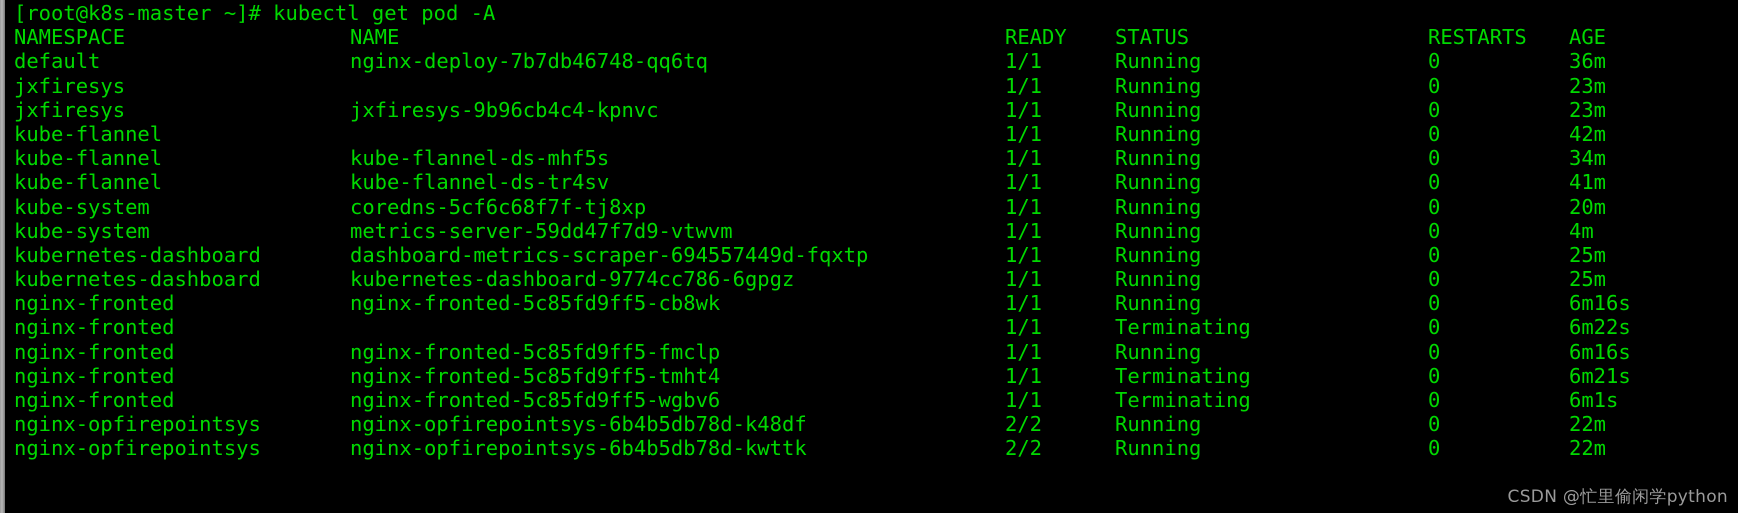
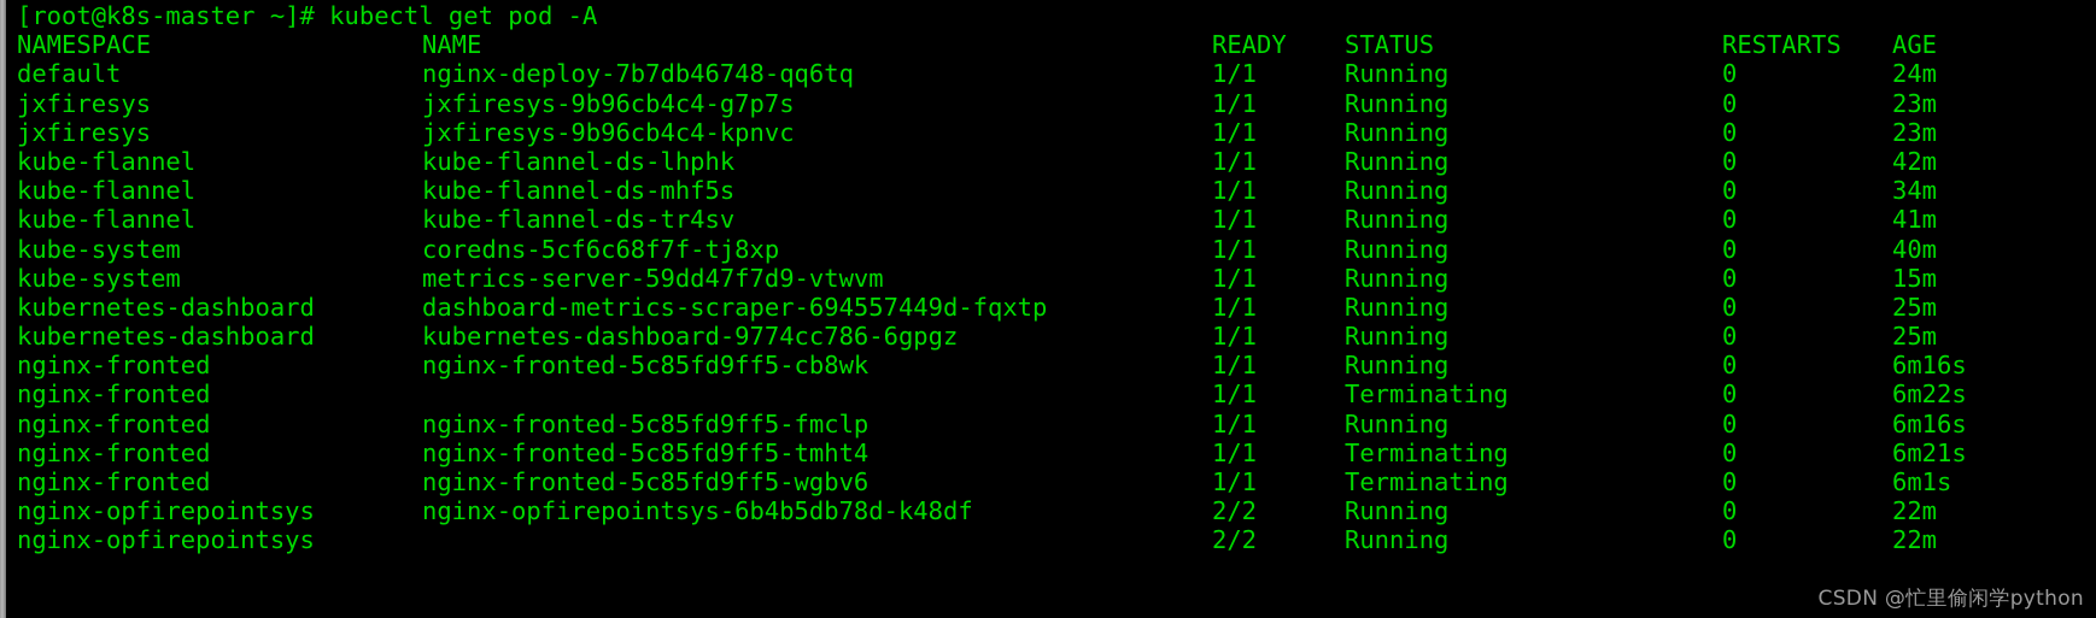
  [root@k8s-master ~]# kubectl get pod -A
  NAMESPACE
  NAME
  READY
  STATUS
  RESTARTS
  AGE
  default
  nginx-deploy-7b7db46748-qq6tq
  1/1
  Running
  0
- 36m
+ 24m
  jxfiresys
+ jxfiresys-9b96cb4c4-g7p7s
  1/1
  Running
  0
  23m
  jxfiresys
  jxfiresys-9b96cb4c4-kpnvc
  1/1
  Running
  0
  23m
  kube-flannel
+ kube-flannel-ds-lhphk
  1/1
  Running
  0
  42m
  kube-flannel
  kube-flannel-ds-mhf5s
  1/1
  Running
  0
  34m
  kube-flannel
  kube-flannel-ds-tr4sv
  1/1
  Running
  0
  41m
  kube-system
  coredns-5cf6c68f7f-tj8xp
  1/1
  Running
  0
- 20m
+ 40m
  kube-system
  metrics-server-59dd47f7d9-vtwvm
  1/1
  Running
  0
- 4m
+ 15m
  kubernetes-dashboard
  dashboard-metrics-scraper-694557449d-fqxtp
  1/1
  Running
  0
  25m
  kubernetes-dashboard
  kubernetes-dashboard-9774cc786-6gpgz
  1/1
  Running
  0
  25m
  nginx-fronted
  nginx-fronted-5c85fd9ff5-cb8wk
  1/1
  Running
  0
  6m16s
  nginx-fronted
  1/1
  Terminating
  0
  6m22s
  nginx-fronted
  nginx-fronted-5c85fd9ff5-fmclp
  1/1
  Running
  0
  6m16s
  nginx-fronted
  nginx-fronted-5c85fd9ff5-tmht4
  1/1
  Terminating
  0
  6m21s
  nginx-fronted
  nginx-fronted-5c85fd9ff5-wgbv6
  1/1
  Terminating
  0
  6m1s
  nginx-opfirepointsys
  nginx-opfirepointsys-6b4b5db78d-k48df
  2/2
  Running
  0
  22m
  nginx-opfirepointsys
- nginx-opfirepointsys-6b4b5db78d-kwttk
  2/2
  Running
  0
  22m
  CSDN @忙里偷闲学python
